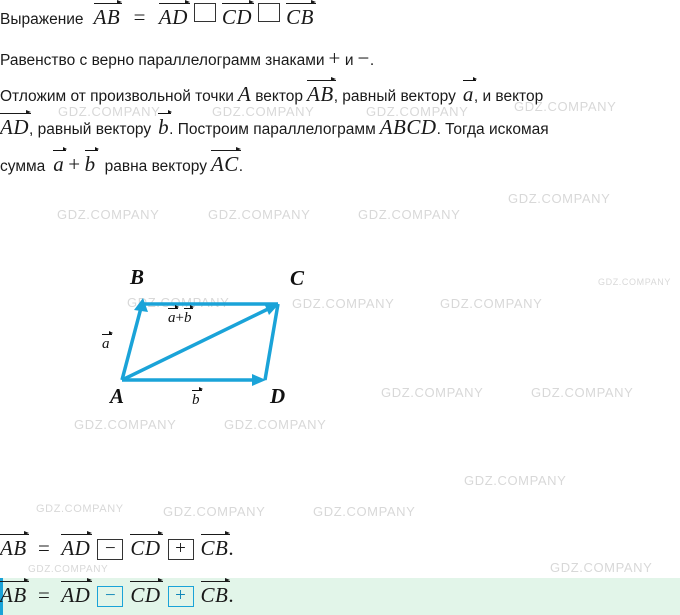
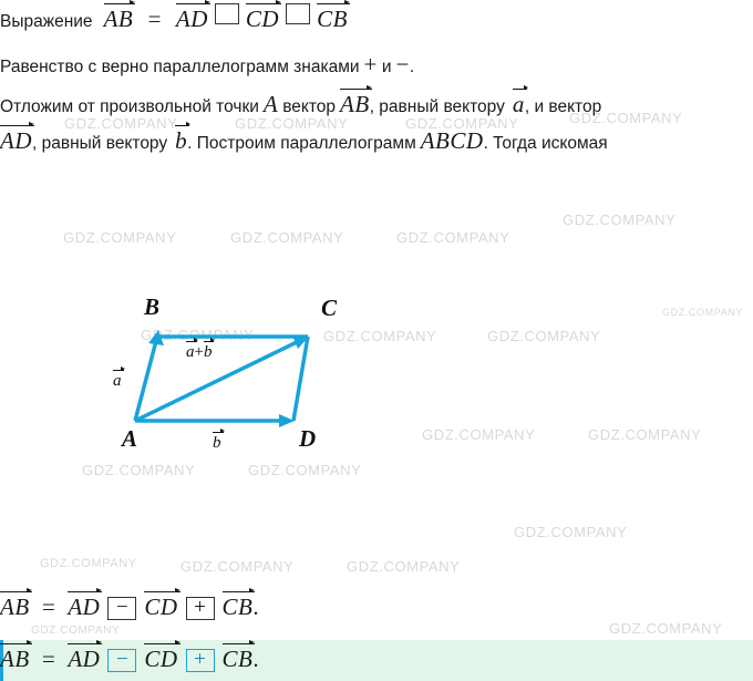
  GDZ.COMPANY
  GDZ.COMPANY
  GDZ.COMPANY
  GDZ.COMPANY
  GDZ.COMPANY
  GDZ.COMPANY
  GDZ.COMPANY
  GDZ.COMPANY
  GDZ.COMPANY
  GDZ.COMPANY
  GDZ.COMPANY
  GDZ.COMPANY
  GDZ.COMPANY
  GDZ.COMPANY
  GDZ.COMPANY
  GDZ.COMPANY
  GDZ.COMPANY
  GDZ.COMPANY
  GDZ.COMPANY
  GDZ.COMPANY
  GDZ.COMPANY
  Выражение AB = AD CD CB
  Равенство с верно параллелограмм знаками + и −.
  Отложим от произвольной точки A вектор AB, равный вектору a, и вектор
  AD, равный вектору b. Построим параллелограмм ABCD. Тогда искомая
- сумма a + b равна вектору AC.
  B
  C
  A
  D
  a+b
  a
  b
  AB = AD − CD + CB.
  AB = AD − CD + CB.
